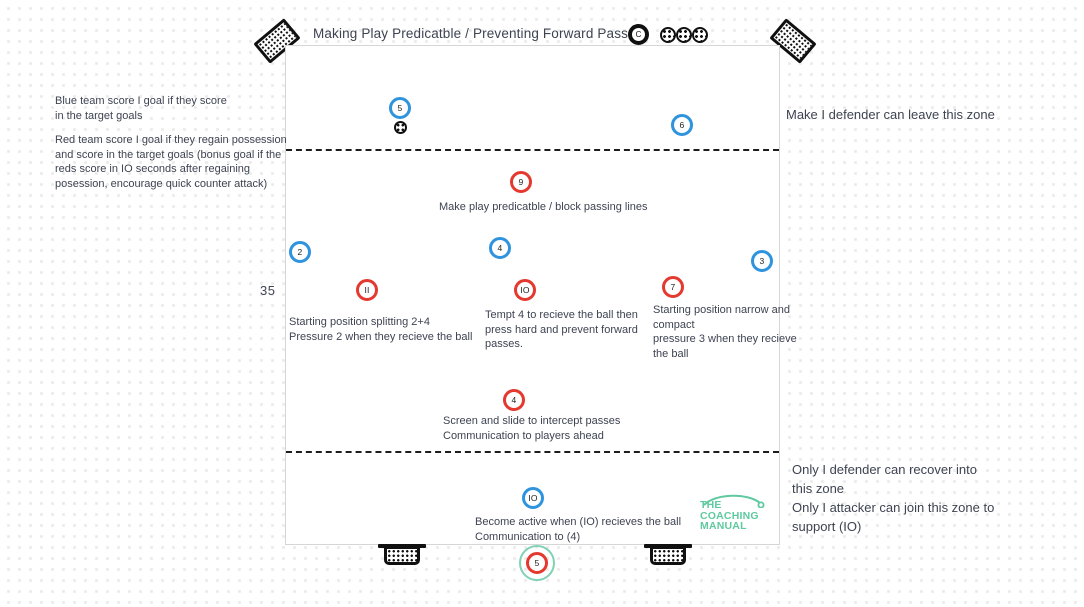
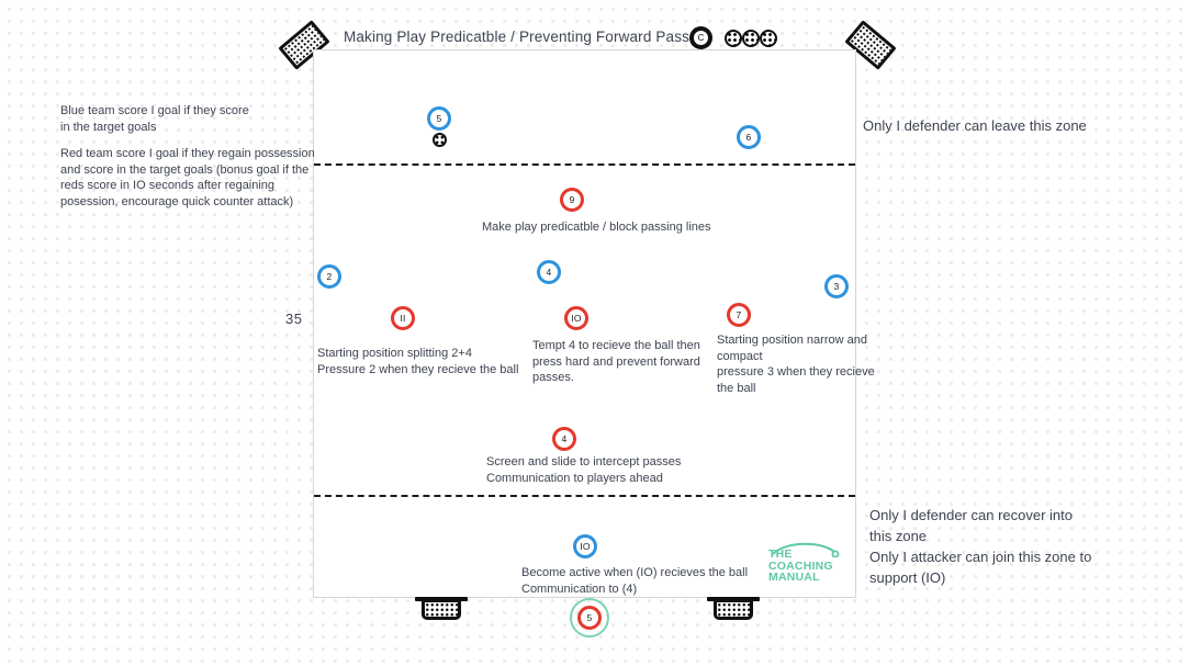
  Making Play Predicatble / Preventing Forward Pass
  C
  35
  5
  6
  9
  2
  4
  3
  II
  IO
  7
  4
  IO
  5
  Make play predicatble / block passing lines
  Starting position splitting 2+4
  Pressure 2 when they recieve the ball
  Tempt 4 to recieve the ball then
  press hard and prevent forward
  passes.
  Starting position narrow and
  compact
  pressure 3 when they recieve
  the ball
  Screen and slide to intercept passes
  Communication to players ahead
  Become active when (IO) recieves the ball
  Communication to (4)
  Blue team score I goal if they score
  in the target goals
  Red team score I goal if they regain possession
  and score in the target goals (bonus goal if the
  reds score in IO seconds after regaining
  posession, encourage quick counter attack)
- Make I defender can leave this zone
+ Only I defender can leave this zone
  Only I defender can recover into
  this zone
  Only I attacker can join this zone to
  support (IO)
  THE
  COACHING
  MANUAL
